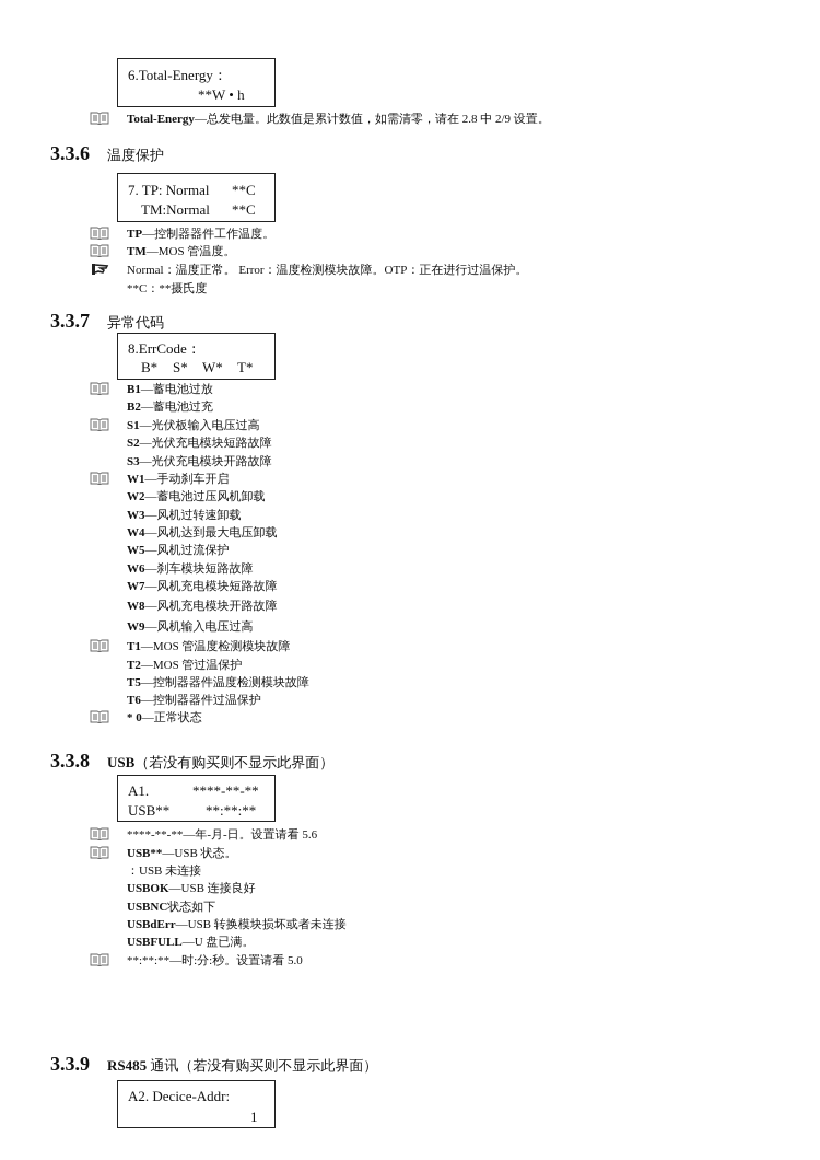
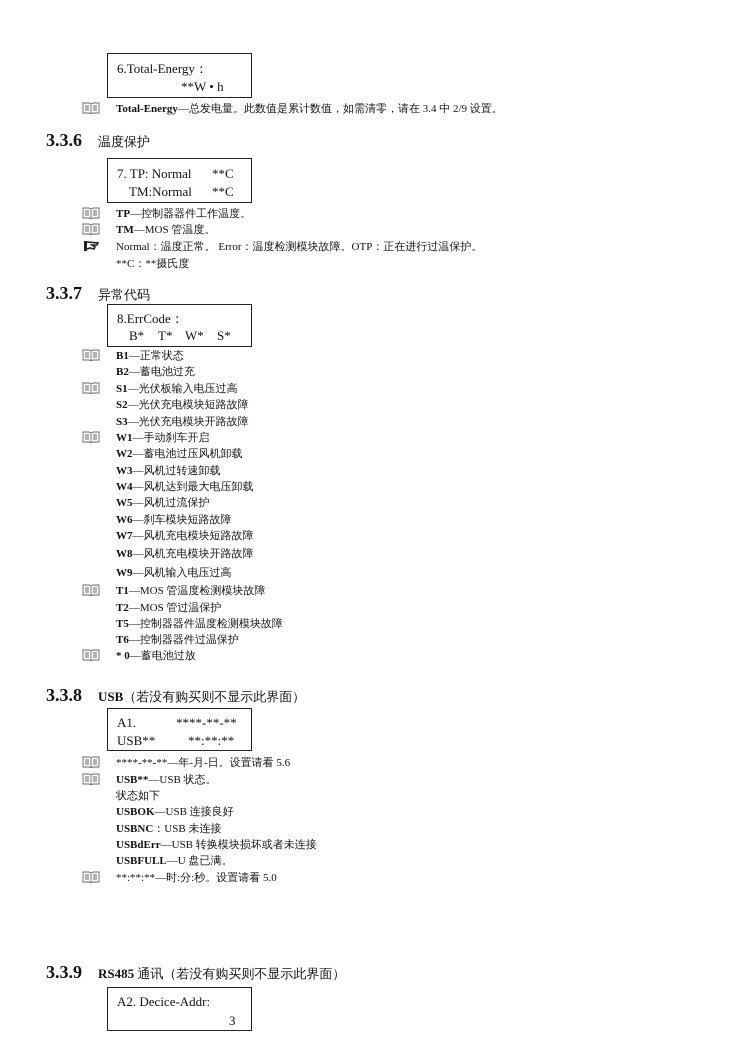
  6.Total-Energy：
  **W • h
- Total-Energy—总发电量。此数值是累计数值，如需清零，请在 2.8 中 2/9 设置。
+ Total-Energy—总发电量。此数值是累计数值，如需清零，请在 3.4 中 2/9 设置。
  3.3.6 温度保护
  7. TP: Normal
  **C
  TM:Normal
  **C
  TP—控制器器件工作温度。
  TM—MOS 管温度。
  Normal：温度正常。 Error：温度检测模块故障。OTP：正在进行过温保护。
  **C：**摄氏度
  3.3.7 异常代码
  8.ErrCode：
  B*
- S*
+ T*
  W*
- T*
+ S*
- B1—蓄电池过放
+ B1—正常状态
  B2—蓄电池过充
  S1—光伏板输入电压过高
  S2—光伏充电模块短路故障
  S3—光伏充电模块开路故障
  W1—手动刹车开启
  W2—蓄电池过压风机卸载
  W3—风机过转速卸载
  W4—风机达到最大电压卸载
  W5—风机过流保护
  W6—刹车模块短路故障
  W7—风机充电模块短路故障
  W8—风机充电模块开路故障
  W9—风机输入电压过高
  T1—MOS 管温度检测模块故障
  T2—MOS 管过温保护
  T5—控制器器件温度检测模块故障
  T6—控制器器件过温保护
- * 0—正常状态
+ * 0—蓄电池过放
  3.3.8 USB（若没有购买则不显示此界面）
  A1.
  ****-**-**
  USB**
  **:**:**
  ****-**-**—年-月-日。设置请看 5.6
  USB**—USB 状态。
- ：USB 未连接
+ 状态如下
  USBOK—USB 连接良好
- USBNC状态如下
+ USBNC：USB 未连接
  USBdErr—USB 转换模块损坏或者未连接
  USBFULL—U 盘已满。
  **:**:**—时:分:秒。设置请看 5.0
  3.3.9 RS485 通讯（若没有购买则不显示此界面）
  A2. Decice-Addr:
- 1
+ 3
